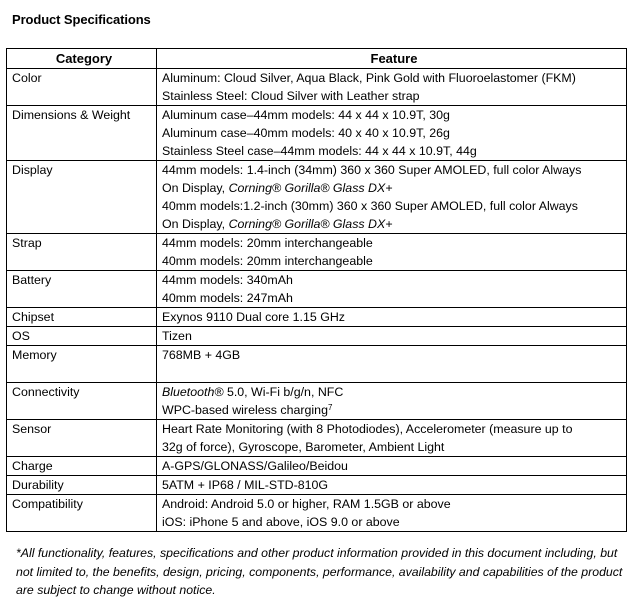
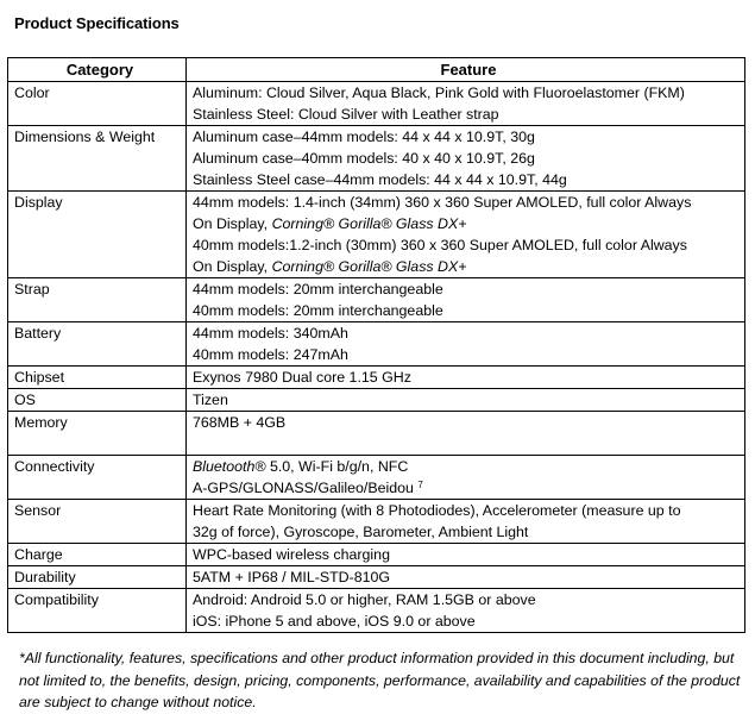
  Product Specifications
  Category	Feature
  Color	Aluminum: Cloud Silver, Aqua Black, Pink Gold with Fluoroelastomer (FKM) Stainless Steel: Cloud Silver with Leather strap
  Dimensions & Weight	Aluminum case–44mm models: 44 x 44 x 10.9T, 30g Aluminum case–40mm models: 40 x 40 x 10.9T, 26g Stainless Steel case–44mm models: 44 x 44 x 10.9T, 44g
  Display	44mm models: 1.4-inch (34mm) 360 x 360 Super AMOLED, full color Always On Display, Corning® Gorilla® Glass DX+ 40mm models:1.2-inch (30mm) 360 x 360 Super AMOLED, full color Always On Display, Corning® Gorilla® Glass DX+
  Strap	44mm models: 20mm interchangeable 40mm models: 20mm interchangeable
  Battery	44mm models: 340mAh 40mm models: 247mAh
- Chipset	Exynos 9110 Dual core 1.15 GHz
+ Chipset	Exynos 7980 Dual core 1.15 GHz
  OS	Tizen
  Memory	768MB + 4GB
- Connectivity	Bluetooth® 5.0, Wi-Fi b/g/n, NFC WPC-based wireless charging7
+ Connectivity	Bluetooth® 5.0, Wi-Fi b/g/n, NFC A-GPS/GLONASS/Galileo/Beidou 7
  Sensor	Heart Rate Monitoring (with 8 Photodiodes), Accelerometer (measure up to 32g of force), Gyroscope, Barometer, Ambient Light
- Charge	A-GPS/GLONASS/Galileo/Beidou
+ Charge	WPC-based wireless charging
  Durability	5ATM + IP68 / MIL-STD-810G
  Compatibility	Android: Android 5.0 or higher, RAM 1.5GB or above iOS: iPhone 5 and above, iOS 9.0 or above
  *All functionality, features, specifications and other product information provided in this document including, but not limited to, the benefits, design, pricing, components, performance, availability and capabilities of the product are subject to change without notice.
